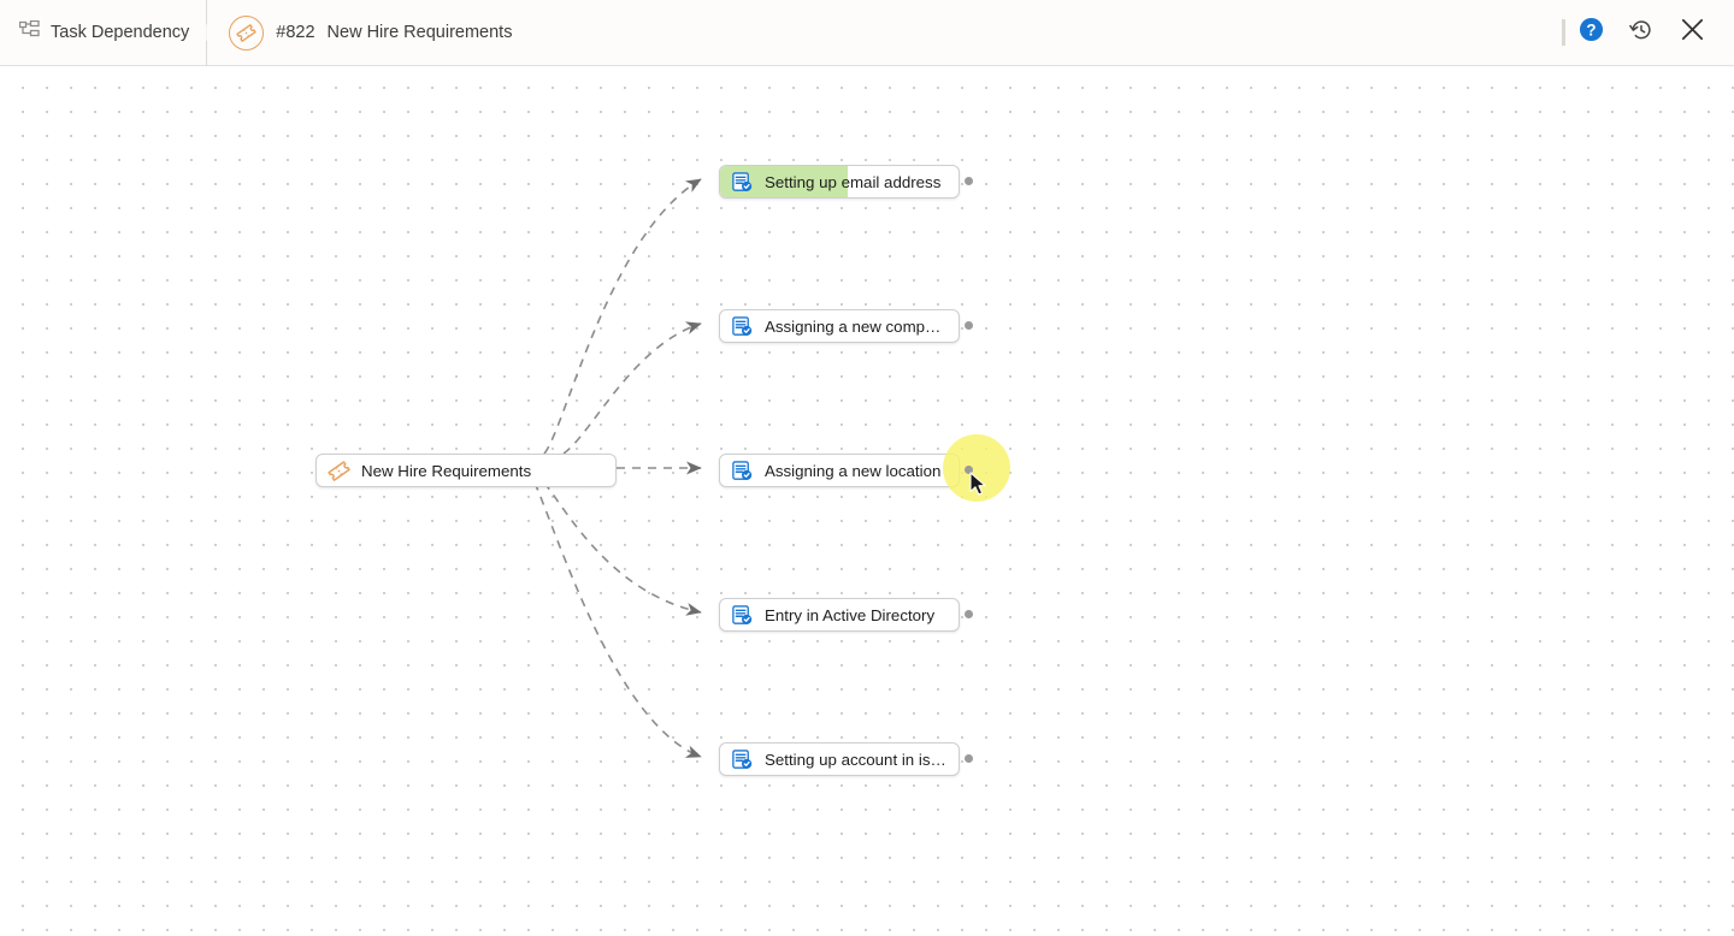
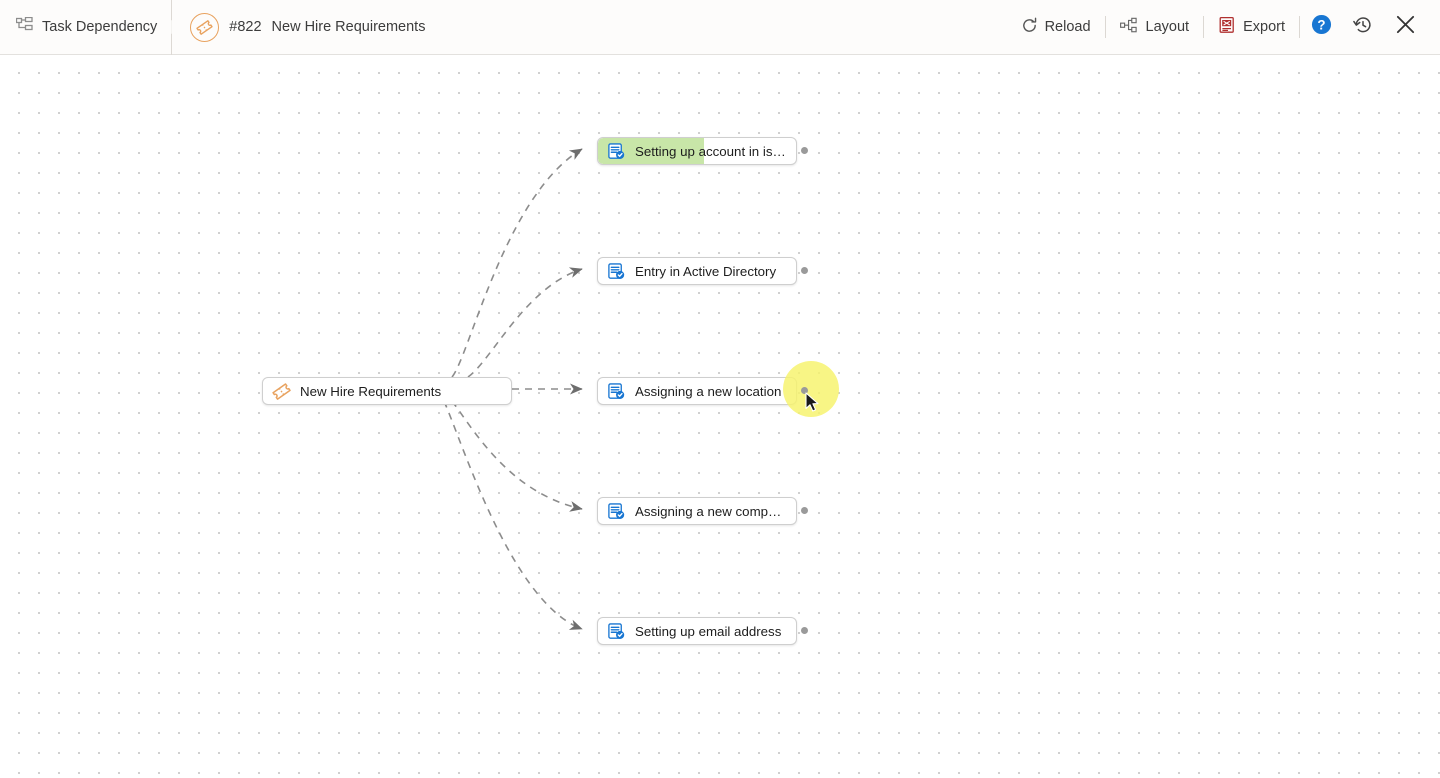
  Task Dependency
  #822
  New Hire Requirements
+ Reload
+ Layout
+ Export
  ?
  New Hire Requirements
- Setting up email address
+ Setting up account in issu...
- Assigning a new computer
+ Entry in Active Directory
  Assigning a new location
- Entry in Active Directory
+ Assigning a new computer
- Setting up account in issu...
+ Setting up email address
